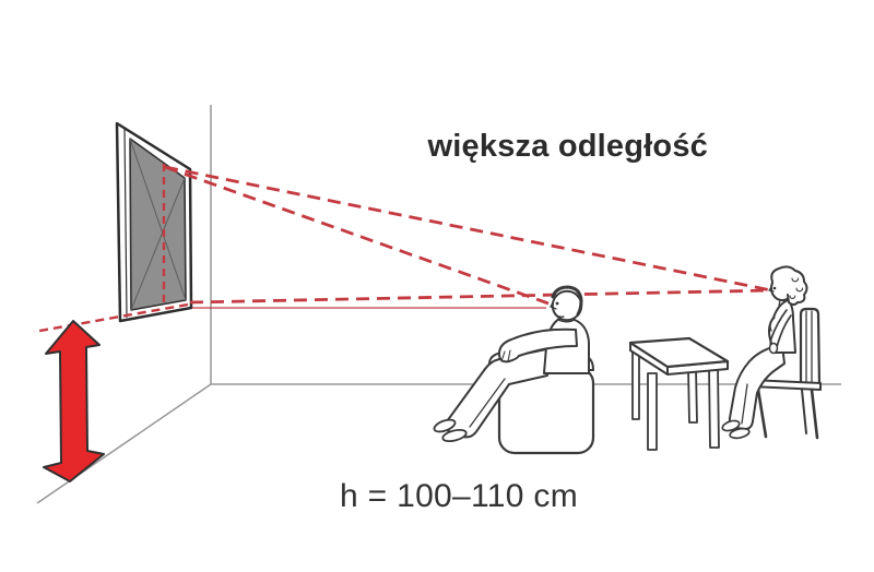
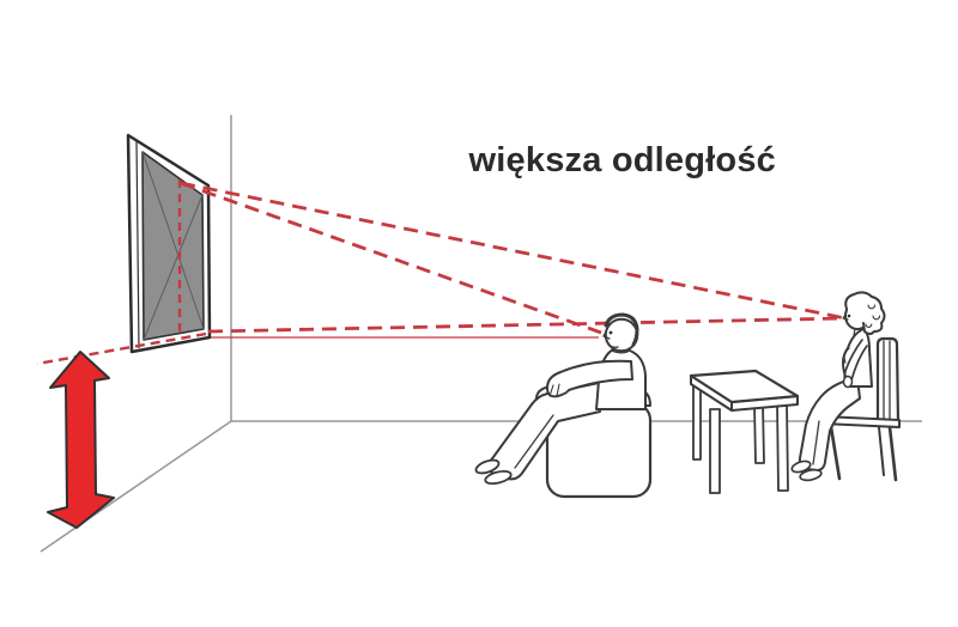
  większa odległość
- h = 100–110 cm
